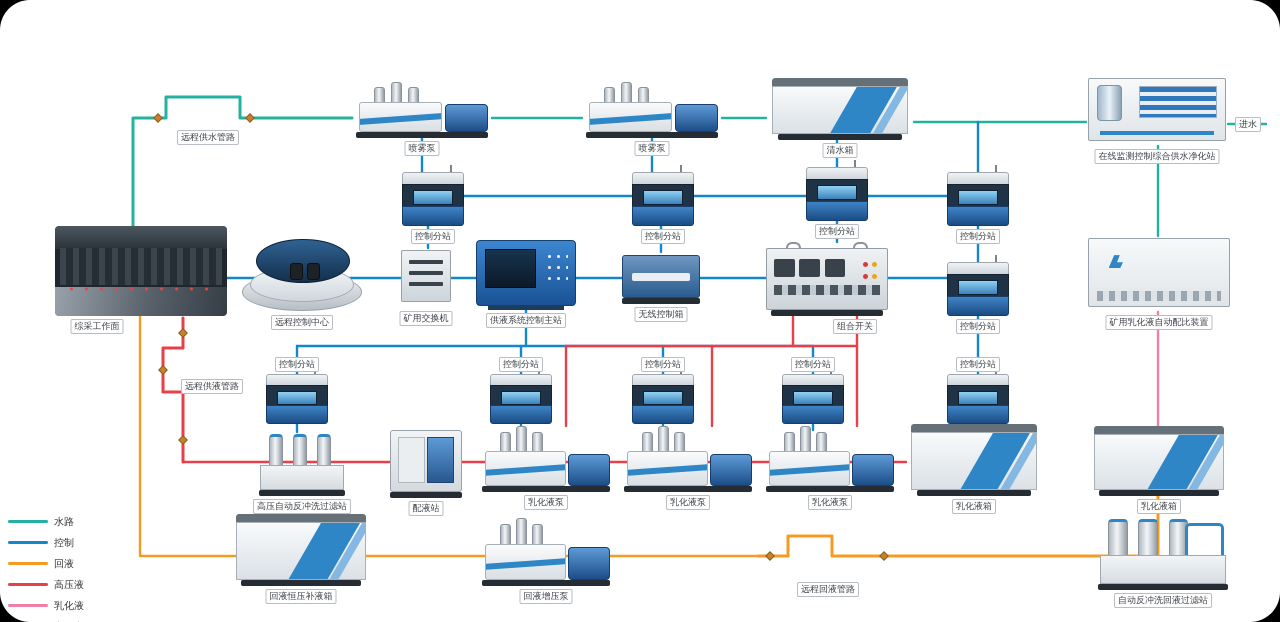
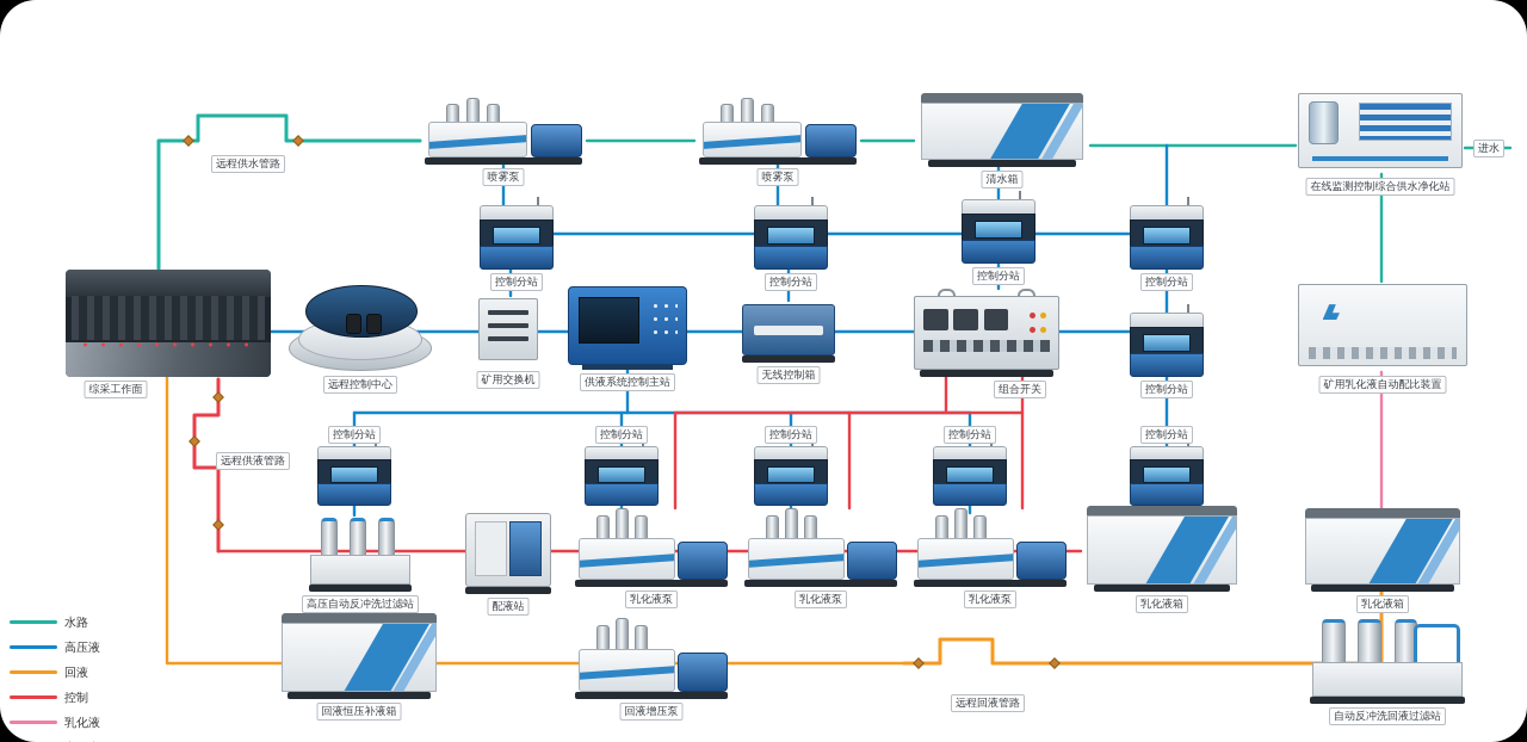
  远程供水管路
  喷雾泵
  喷雾泵
  清水箱
  在线监测控制综合供水净化站
  进水
  控制分站
  控制分站
  控制分站
  控制分站
  综采工作面
  远程控制中心
  矿用交换机
  供液系统控制主站
  无线控制箱
  组合开关
  控制分站
  矿用乳化液自动配比装置
  远程供液管路
  控制分站
  控制分站
  控制分站
  控制分站
  控制分站
  高压自动反冲洗过滤站
  配液站
  乳化液泵
  乳化液泵
  乳化液泵
  乳化液箱
  乳化液箱
  回液恒压补液箱
  回液增压泵
  远程回液管路
  自动反冲洗回液过滤站
  水路
- 控制
+ 高压液
  回液
- 高压液
+ 控制
  乳化液
